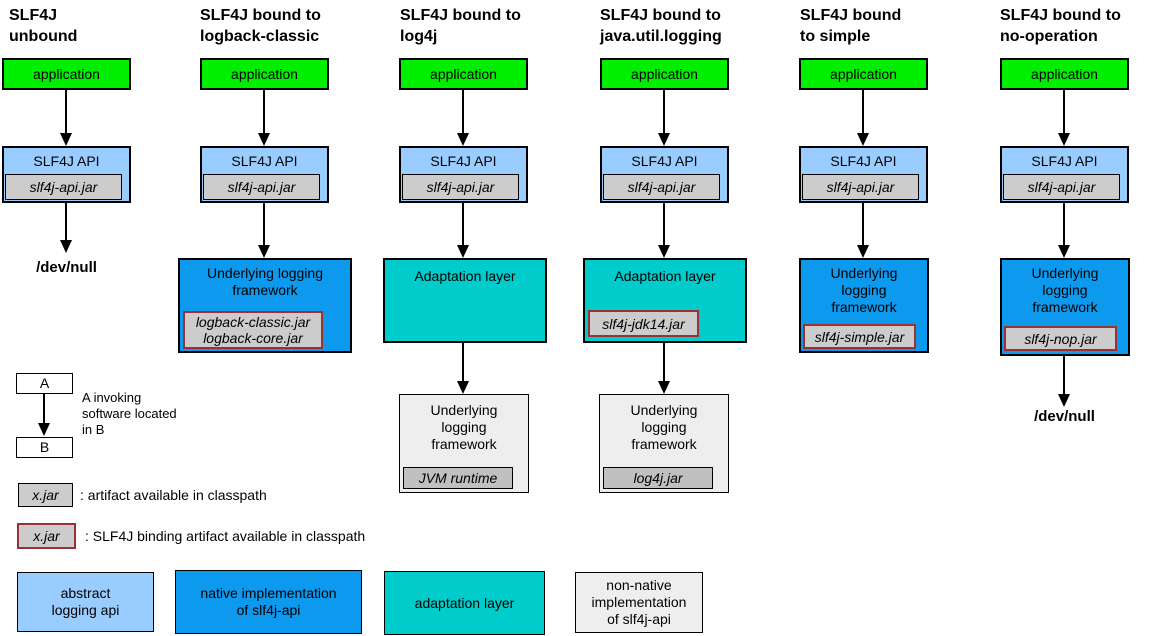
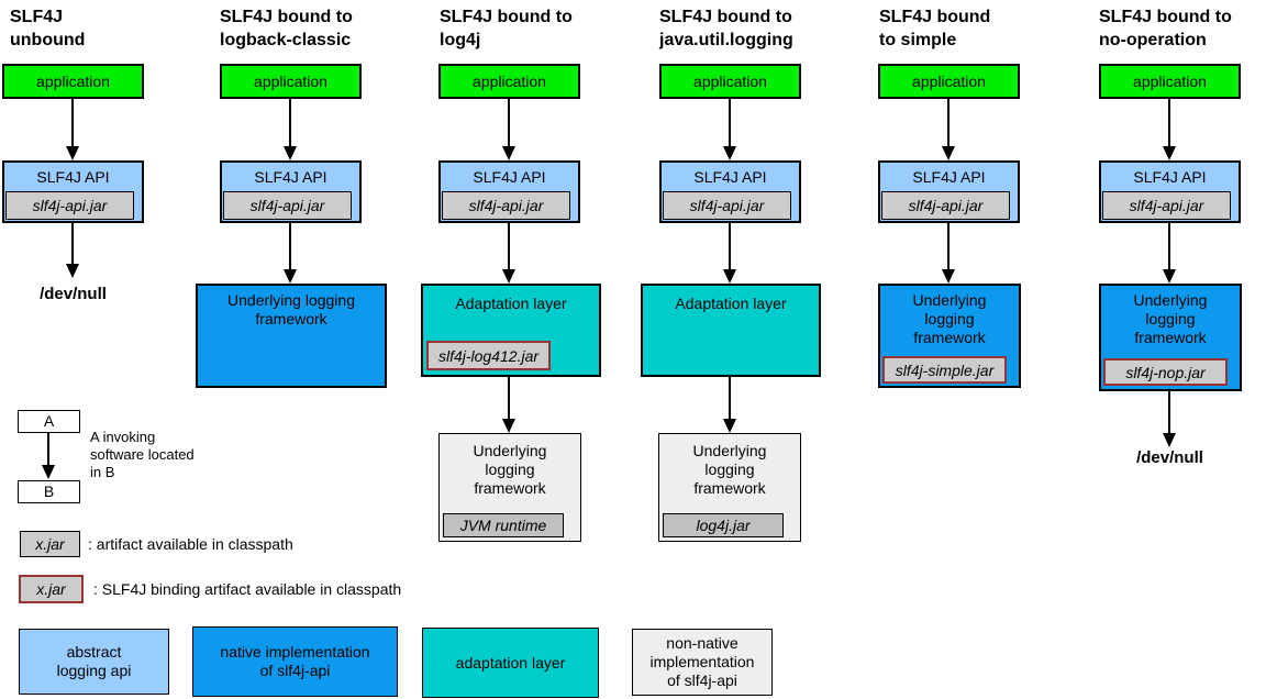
  SLF4J
  unbound
  application
  SLF4J API
  slf4j-api.jar
  /dev/null
  SLF4J bound to
  logback-classic
  application
  SLF4J API
  slf4j-api.jar
  Underlying logging
  framework
- logback-classic.jar
- logback-core.jar
  SLF4J bound to
  log4j
  application
  SLF4J API
  slf4j-api.jar
  Adaptation layer
+ slf4j-log412.jar
  Underlying
  logging
  framework
  JVM runtime
  SLF4J bound to
  java.util.logging
  application
  SLF4J API
  slf4j-api.jar
  Adaptation layer
- slf4j-jdk14.jar
  Underlying
  logging
  framework
  log4j.jar
  SLF4J bound
  to simple
  application
  SLF4J API
  slf4j-api.jar
  Underlying
  logging
  framework
  slf4j-simple.jar
  SLF4J bound to
  no-operation
  application
  SLF4J API
  slf4j-api.jar
  Underlying
  logging
  framework
  slf4j-nop.jar
  /dev/null
  A
  B
  A invoking
  software located
  in B
  x.jar
  : artifact available in classpath
  x.jar
  : SLF4J binding artifact available in classpath
  abstract
  logging api
  native implementation
  of slf4j-api
  adaptation layer
  non-native
  implementation
  of slf4j-api
